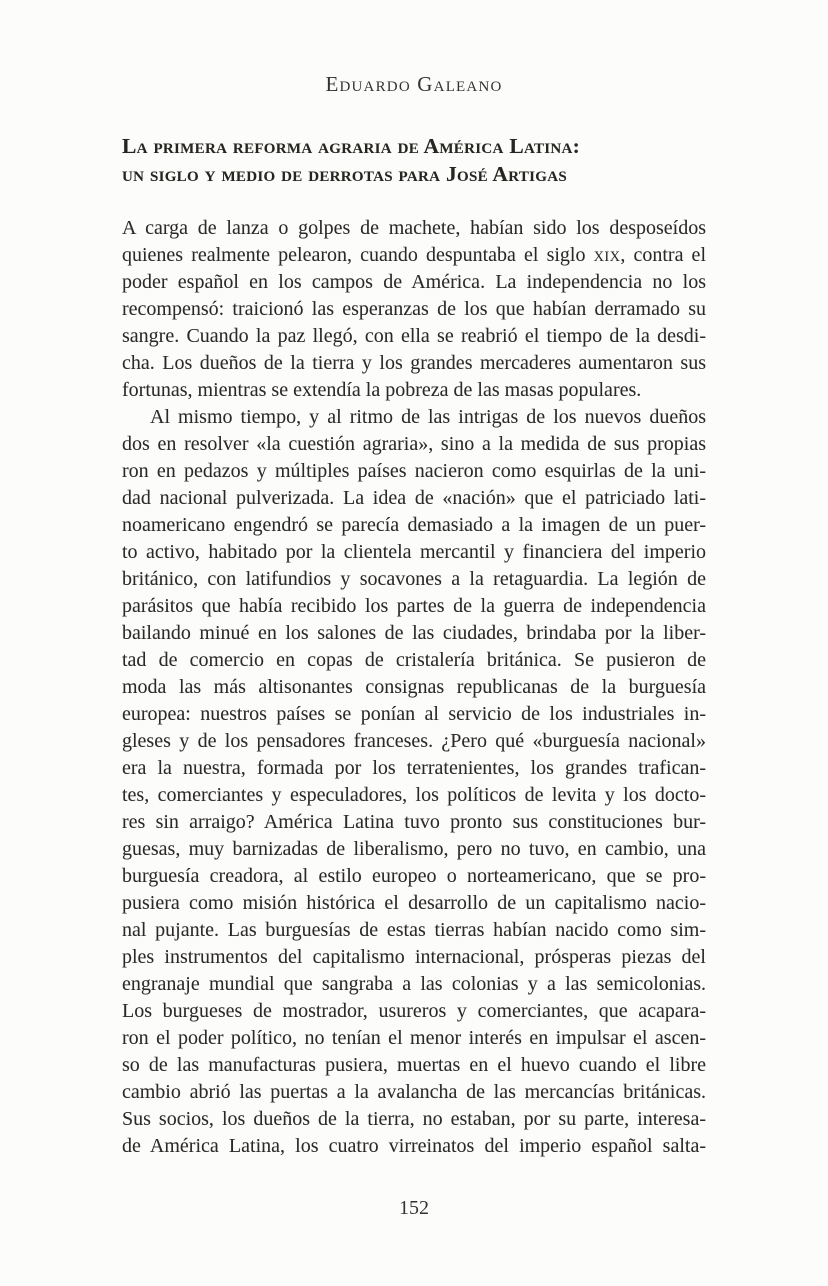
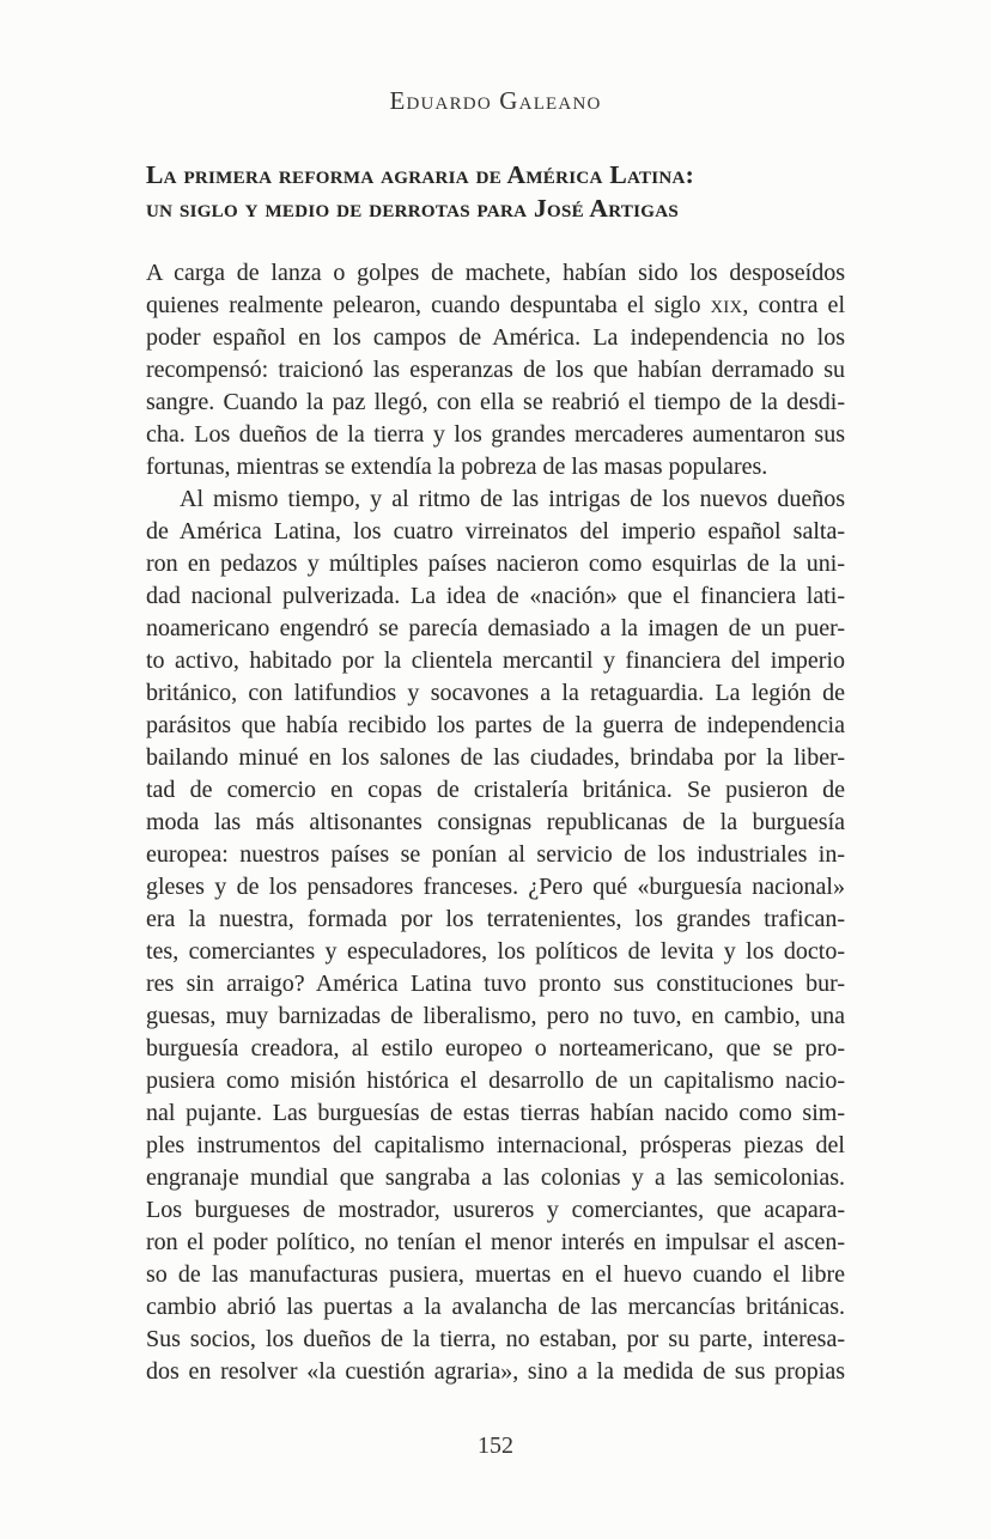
  Eduardo Galeano
  La primera reforma agraria de América Latina:
  un siglo y medio de derrotas para José Artigas
  A carga de lanza o golpes de machete, habían sido los desposeídos
  quienes realmente pelearon, cuando despuntaba el siglo XIX, contra el
  poder español en los campos de América. La independencia no los
  recompensó: traicionó las esperanzas de los que habían derramado su
  sangre. Cuando la paz llegó, con ella se reabrió el tiempo de la desdi-
  cha. Los dueños de la tierra y los grandes mercaderes aumentaron sus
  fortunas, mientras se extendía la pobreza de las masas populares.
  Al mismo tiempo, y al ritmo de las intrigas de los nuevos dueños
- dos en resolver «la cuestión agraria», sino a la medida de sus propias
+ de América Latina, los cuatro virreinatos del imperio español salta-
  ron en pedazos y múltiples países nacieron como esquirlas de la uni-
- dad nacional pulverizada. La idea de «nación» que el patriciado lati-
+ dad nacional pulverizada. La idea de «nación» que el financiera lati-
  noamericano engendró se parecía demasiado a la imagen de un puer-
  to activo, habitado por la clientela mercantil y financiera del imperio
  británico, con latifundios y socavones a la retaguardia. La legión de
  parásitos que había recibido los partes de la guerra de independencia
  bailando minué en los salones de las ciudades, brindaba por la liber-
  tad de comercio en copas de cristalería británica. Se pusieron de
  moda las más altisonantes consignas republicanas de la burguesía
  europea: nuestros países se ponían al servicio de los industriales in-
  gleses y de los pensadores franceses. ¿Pero qué «burguesía nacional»
  era la nuestra, formada por los terratenientes, los grandes trafican-
  tes, comerciantes y especuladores, los políticos de levita y los docto-
  res sin arraigo? América Latina tuvo pronto sus constituciones bur-
  guesas, muy barnizadas de liberalismo, pero no tuvo, en cambio, una
  burguesía creadora, al estilo europeo o norteamericano, que se pro-
  pusiera como misión histórica el desarrollo de un capitalismo nacio-
  nal pujante. Las burguesías de estas tierras habían nacido como sim-
  ples instrumentos del capitalismo internacional, prósperas piezas del
  engranaje mundial que sangraba a las colonias y a las semicolonias.
  Los burgueses de mostrador, usureros y comerciantes, que acapara-
  ron el poder político, no tenían el menor interés en impulsar el ascen-
  so de las manufacturas pusiera, muertas en el huevo cuando el libre
  cambio abrió las puertas a la avalancha de las mercancías británicas.
  Sus socios, los dueños de la tierra, no estaban, por su parte, interesa-
- de América Latina, los cuatro virreinatos del imperio español salta-
+ dos en resolver «la cuestión agraria», sino a la medida de sus propias
  152
